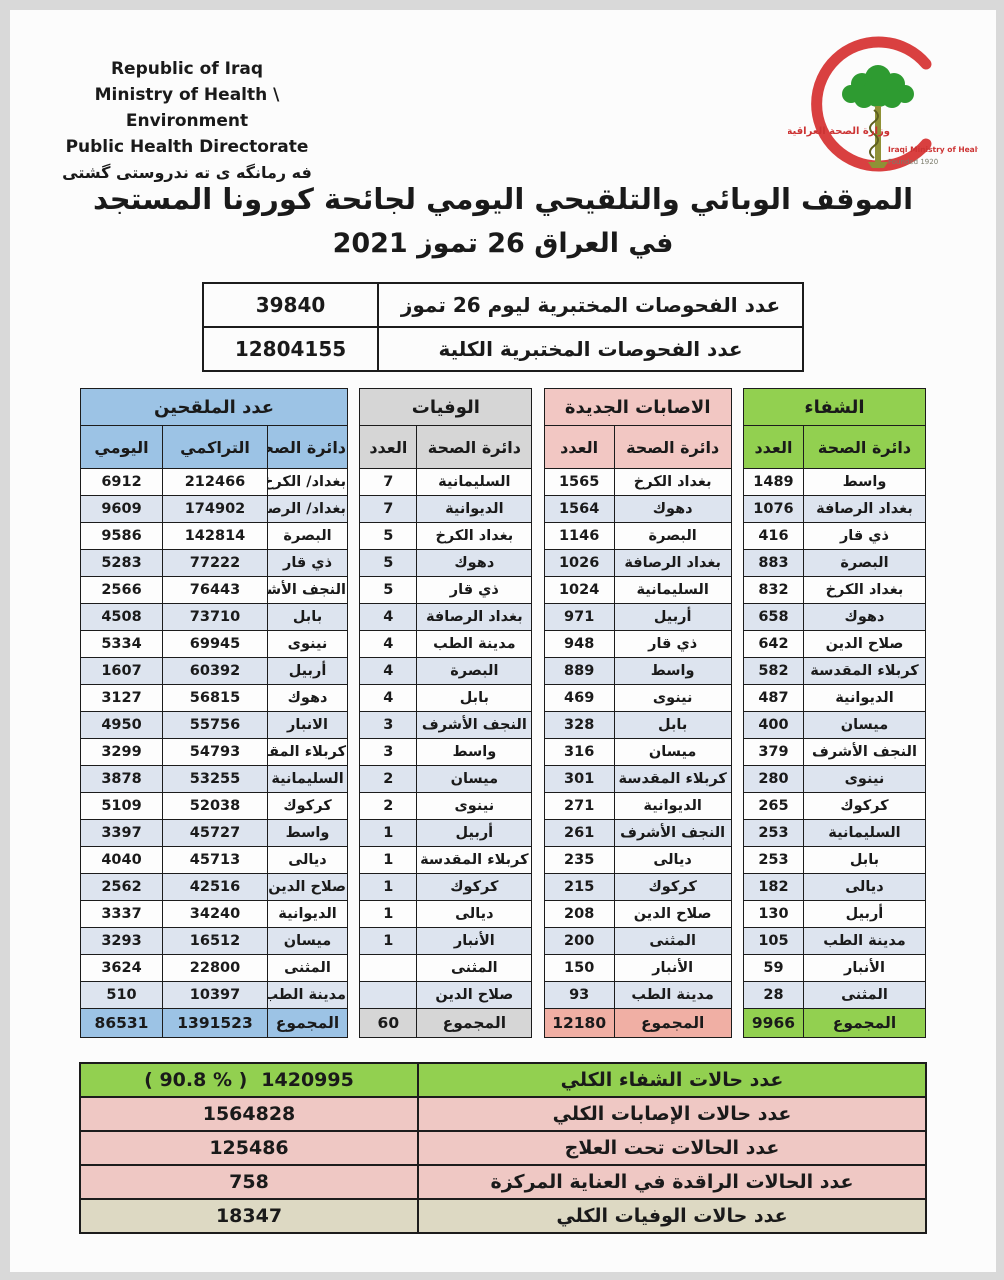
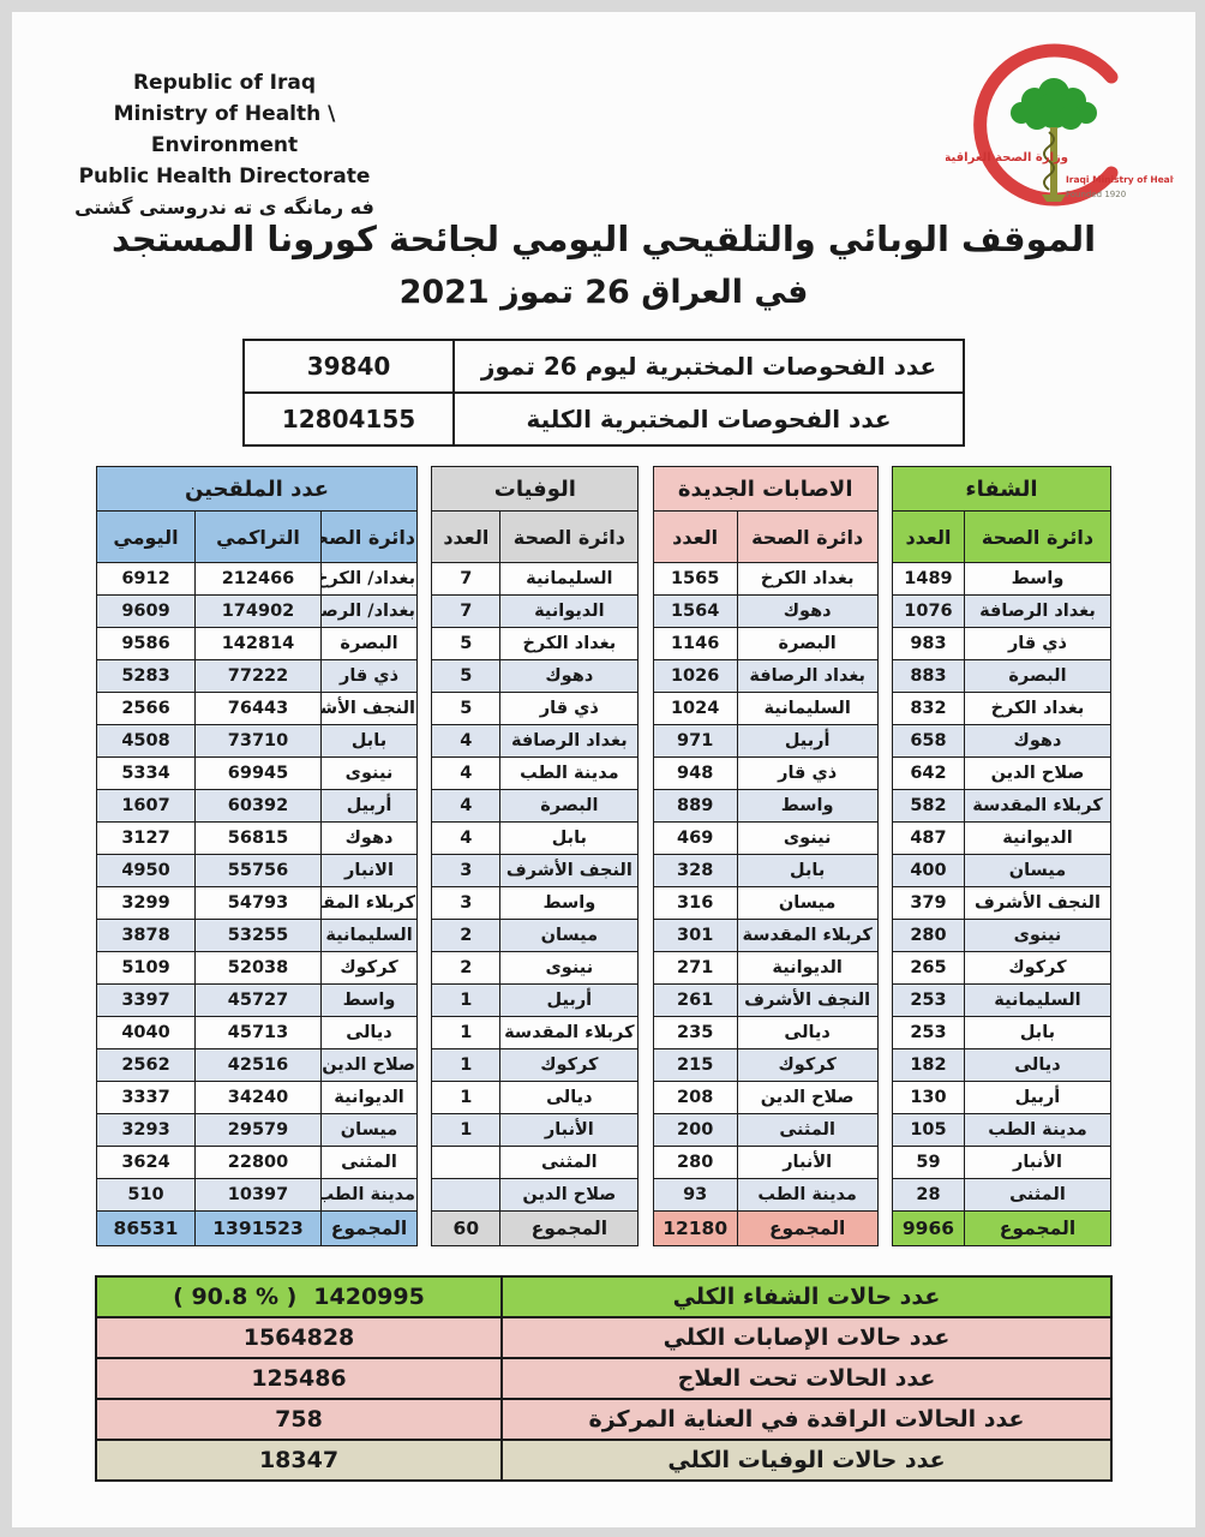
  Republic of Iraq
  Ministry of Health \ Environment
  Public Health Directorate
  فه رمانگه ی ته ندروستی گشتی
  وزارة الصحةلعراقية
  Iraqi Ministry of Heal
  Founded 1920
  الموقف الوبائي والتلقيحي اليومي لجائحة كورونا المستجد
  في العراق 26 تموز 2021
  39840	عدد الفحوصات المختبرية ليوم 26 تموز
  12804155	عدد الفحوصات المختبرية الكلية
  عدد الملقحين
  اليومي	التراكمي	دائرة الصح
  6912	212466	بغداد/ الكرخ
  9609	174902	بغداد/ الرص
  9586	142814	البصرة
  5283	77222	ذي قار
  2566	76443	النجف الأش
  4508	73710	بابل
  5334	69945	نينوى
  1607	60392	أربيل
  3127	56815	دهوك
  4950	55756	الانبار
  3299	54793	كربلاء المق
  3878	53255	السليمانية
  5109	52038	كركوك
  3397	45727	واسط
  4040	45713	ديالى
  2562	42516	صلاح الدين
  3337	34240	الديوانية
- 3293	16512	ميسان
+ 3293	29579	ميسان
  3624	22800	المثنى
  510	10397	مدينة الطب
  86531	1391523	المجموع
  الوفيات
  العدد	دائرة الصحة
  7	السليمانية
  7	الديوانية
  5	بغداد الكرخ
  5	دهوك
  5	ذي قار
  4	بغداد الرصافة
  4	مدينة الطب
  4	البصرة
  4	بابل
  3	النجف الأشرف
  3	واسط
  2	ميسان
  2	نينوى
  1	أربيل
  1	كربلاء المقدسة
  1	كركوك
  1	ديالى
  1	الأنبار
  	المثنى
  	صلاح الدين
  60	المجموع
  الاصابات الجديدة
  العدد	دائرة الصحة
  1565	بغداد الكرخ
  1564	دهوك
  1146	البصرة
  1026	بغداد الرصافة
  1024	السليمانية
  971	أربيل
  948	ذي قار
  889	واسط
  469	نينوى
  328	بابل
  316	ميسان
  301	كربلاء المقدسة
  271	الديوانية
  261	النجف الأشرف
  235	ديالى
  215	كركوك
  208	صلاح الدين
  200	المثنى
- 150	الأنبار
+ 280	الأنبار
  93	مدينة الطب
  12180	المجموع
  الشفاء
  العدد	دائرة الصحة
  1489	واسط
  1076	بغداد الرصافة
- 416	ذي قار
+ 983	ذي قار
  883	البصرة
  832	بغداد الكرخ
  658	دهوك
  642	صلاح الدين
  582	كربلاء المقدسة
  487	الديوانية
  400	ميسان
  379	النجف الأشرف
  280	نينوى
  265	كركوك
  253	السليمانية
  253	بابل
  182	ديالى
  130	أربيل
  105	مدينة الطب
  59	الأنبار
  28	المثنى
  9966	المجموع
  ( 90.8 % ) 1420995	عدد حالات الشفاء الكلي
  1564828	عدد حالات الإصابات الكلي
  125486	عدد الحالات تحت العلاج
  758	عدد الحالات الراقدة في العناية المركزة
  18347	عدد حالات الوفيات الكلي
